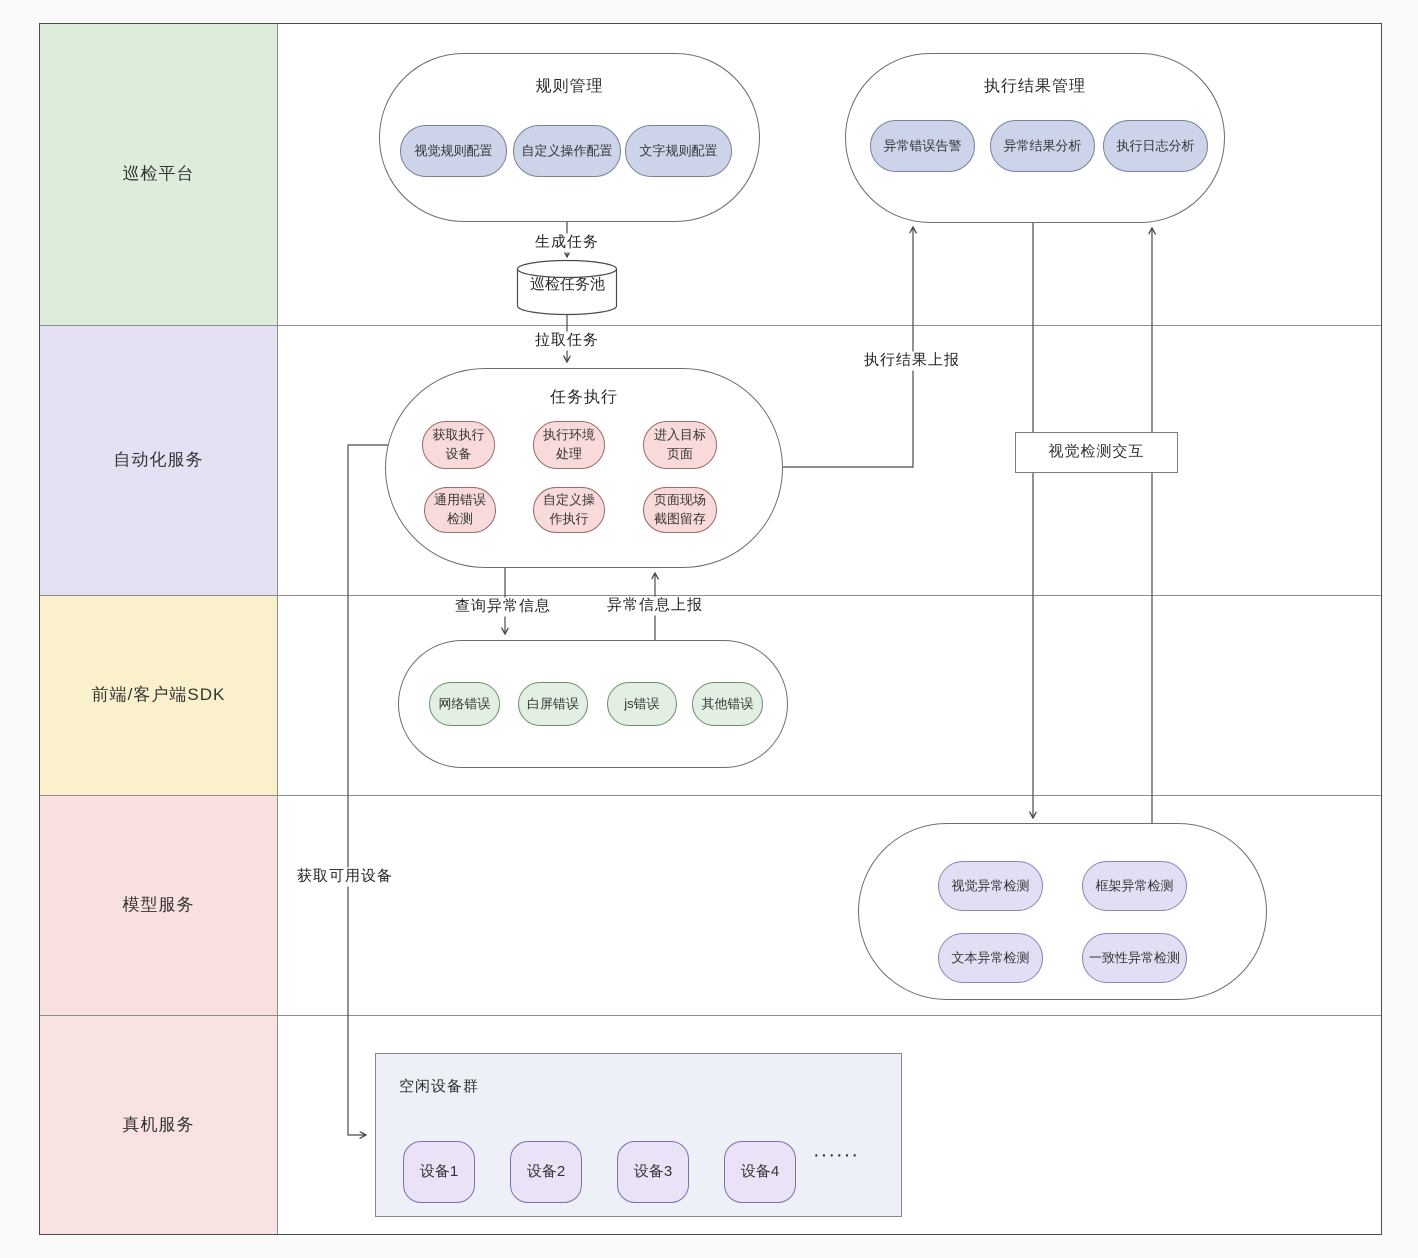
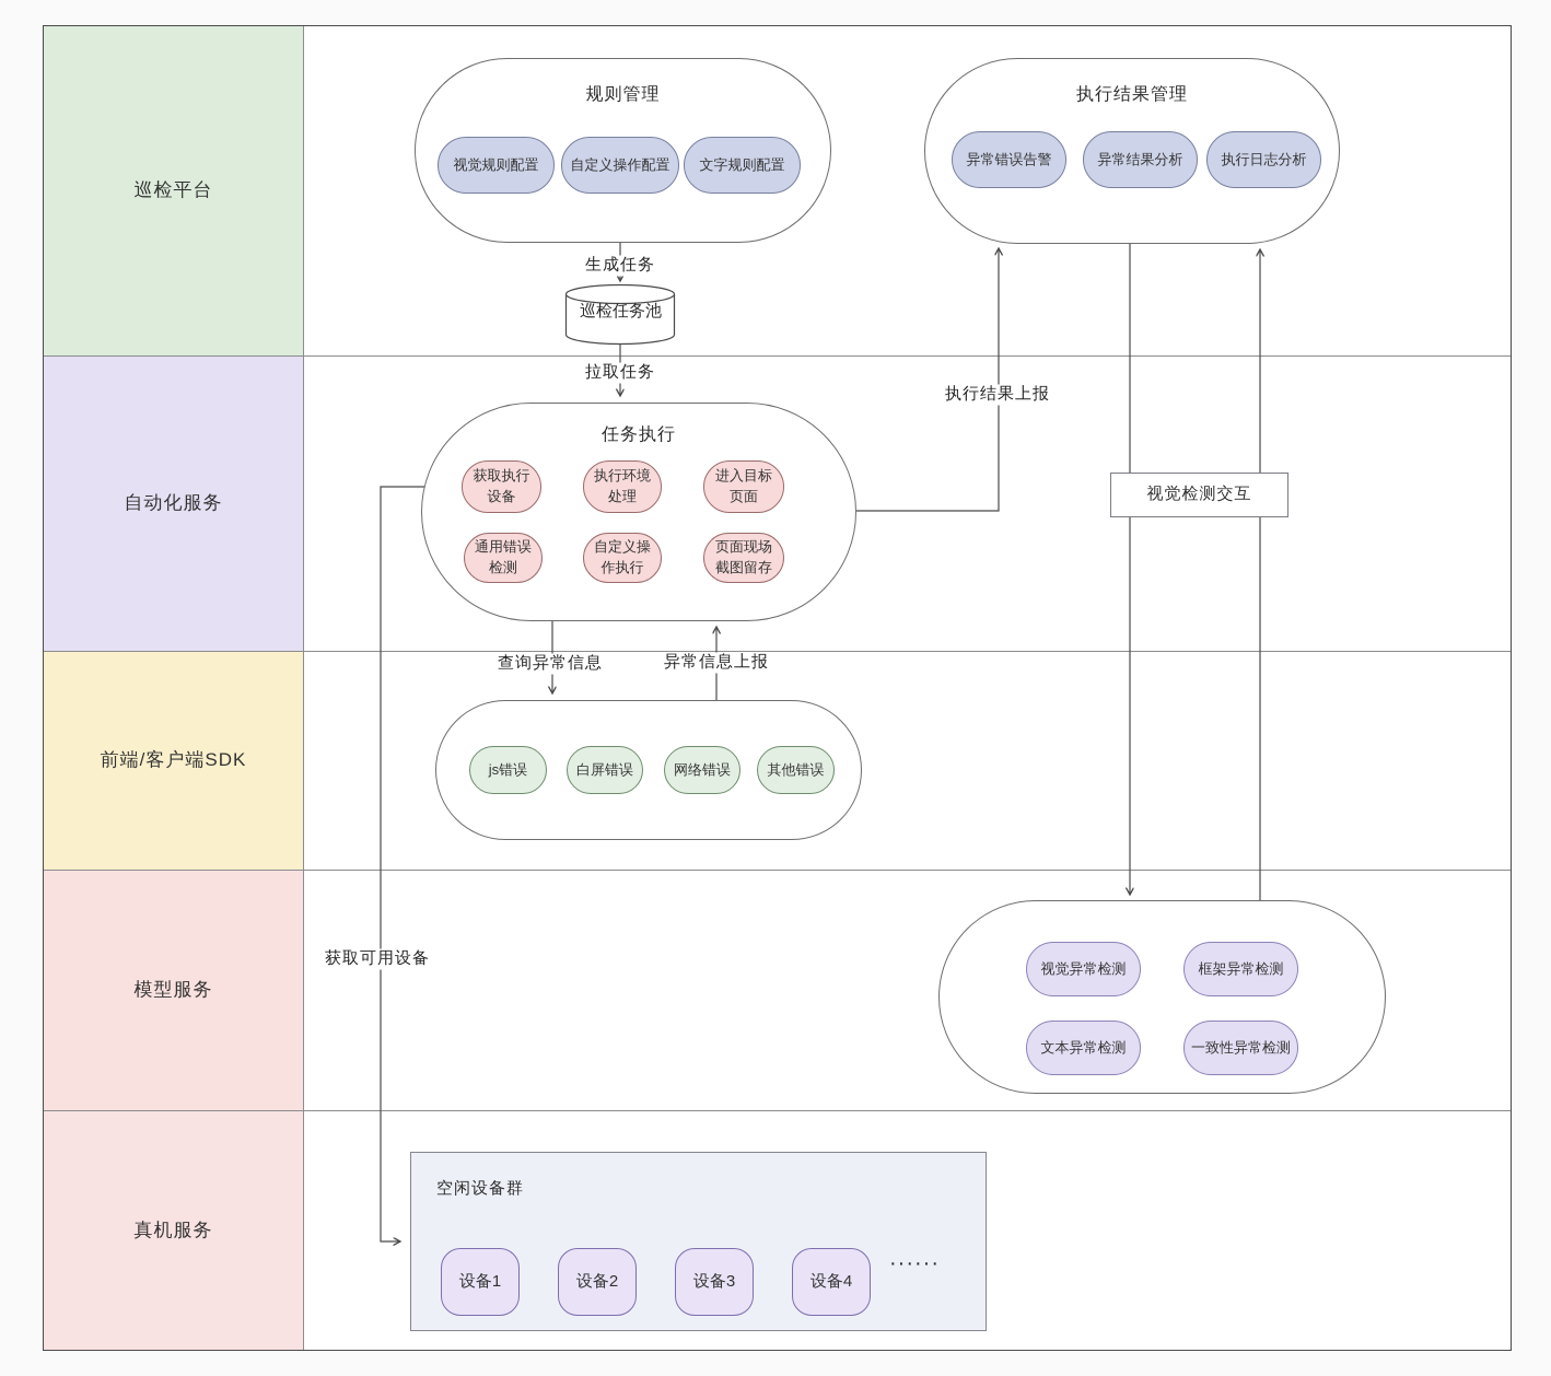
  巡检平台
  自动化服务
  前端/客户端SDK
  模型服务
  真机服务
  规则管理
  视觉规则配置
  自定义操作配置
  文字规则配置
  执行结果管理
  异常错误告警
  异常结果分析
  执行日志分析
  巡检任务池
  任务执行
  获取执行
  设备
  执行环境
  处理
  进入目标
  页面
  通用错误
  检测
  自定义操
  作执行
  页面现场
  截图留存
  视觉检测交互
- 网络错误
+ js错误
  白屏错误
- js错误
+ 网络错误
  其他错误
  视觉异常检测
  框架异常检测
  文本异常检测
  一致性异常检测
  空闲设备群
  设备1
  设备2
  设备3
  设备4
  ······
  生成任务
  拉取任务
  执行结果上报
  查询异常信息
  异常信息上报
  获取可用设备
